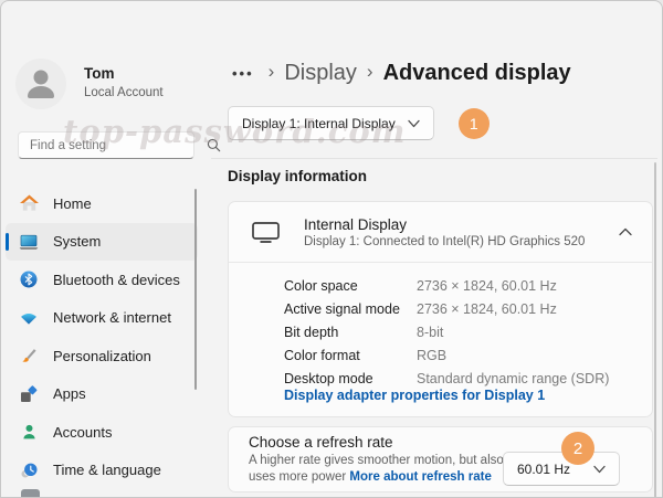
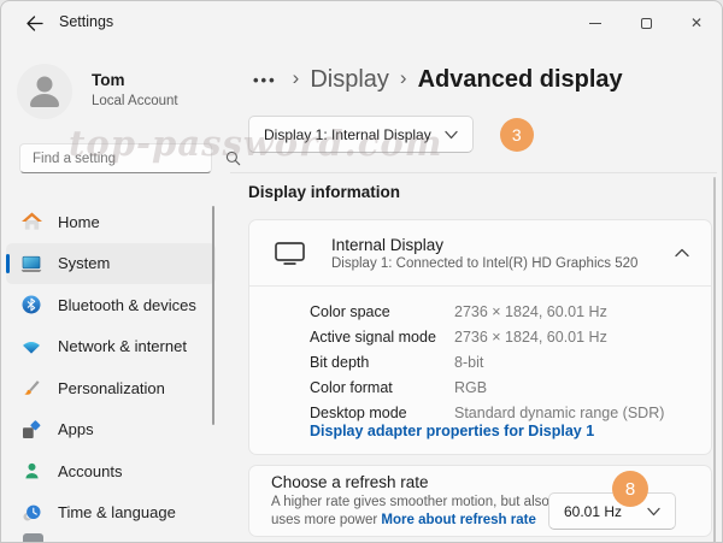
+ Settings
+ ✕
  Tom
  Local Account
  Find a setting
  Home
  System
  Bluetooth & devices
  Network & internet
  Personalization
  Apps
  Accounts
  Time & language
  •••
  ›
  Display
  ›
  Advanced display
  Display 1: Internal Display
- 1
+ 3
  Display information
  Internal Display
  Display 1: Connected to Intel(R) HD Graphics 520
  Color space
  2736 × 1824, 60.01 Hz
  Active signal mode
  2736 × 1824, 60.01 Hz
  Bit depth
  8-bit
  Color format
  RGB
  Desktop mode
  Standard dynamic range (SDR)
  Display adapter properties for Display 1
  Choose a refresh rate
  A higher rate gives smoother motion, but also
  uses more power More about refresh rate
  60.01 Hz
- 2
+ 8
  top-password.com
